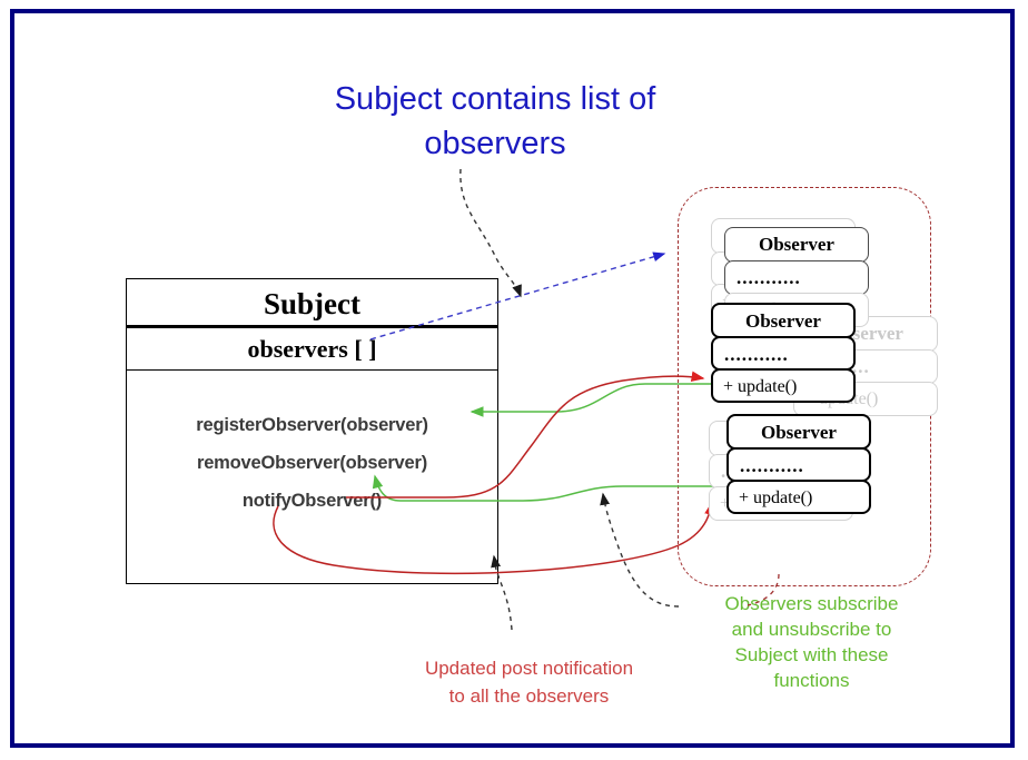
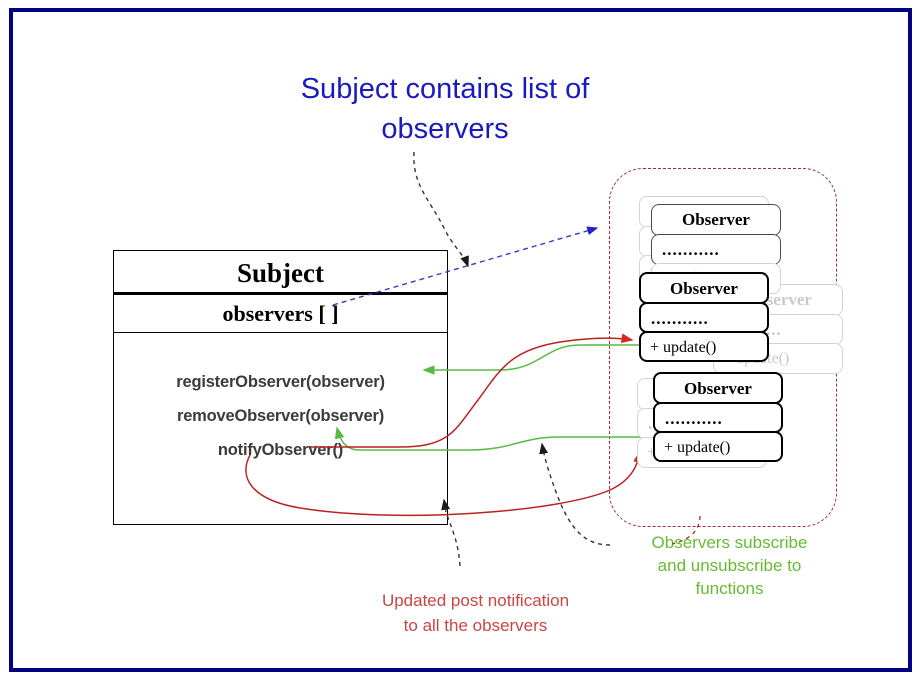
  Subject contains list of
  observers
  Subject
  observers [ ]
  registerObserver(observer)
  removeObserver(observer)
  notifyObserver()
  Observer
  ...........
  server
  Observer
  ...........
  + update()
  Observer
  ...........
  + update()
  Observers subscribe
  and unsubscribe to
- Subject with these
  functions
  Updated post notification
  to all the observers
